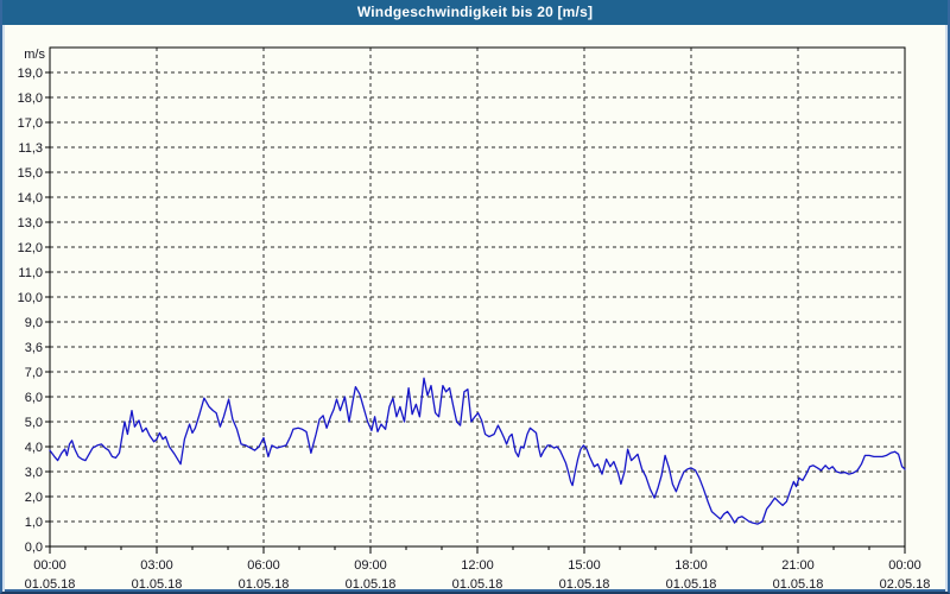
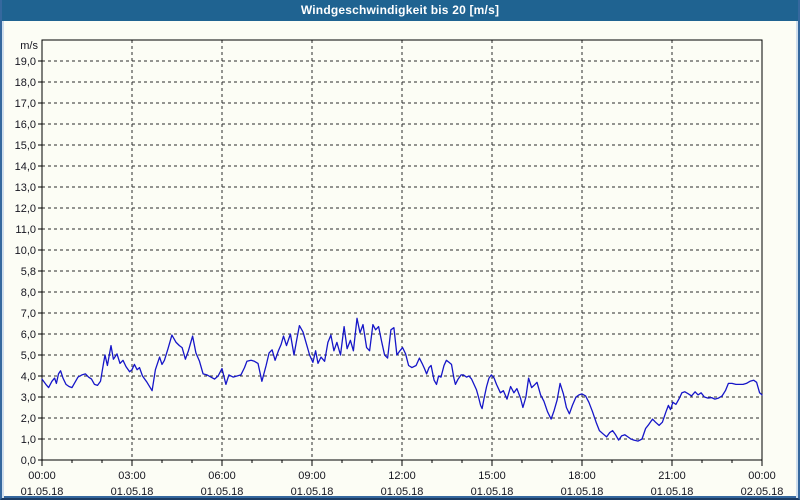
  Windgeschwindigkeit bis 20 [m/s]
  0,0
  1,0
  2,0
  3,0
  4,0
  5,0
  6,0
  7,0
- 3,6
+ 8,0
- 9,0
+ 5,8
  10,0
  11,0
  12,0
  13,0
  14,0
  15,0
- 11,3
+ 16,0
  17,0
  18,0
  19,0
  m/s
  00:00
  01.05.18
  03:00
  01.05.18
  06:00
  01.05.18
  09:00
  01.05.18
  12:00
  01.05.18
  15:00
  01.05.18
  18:00
  01.05.18
  21:00
  01.05.18
  00:00
  02.05.18
